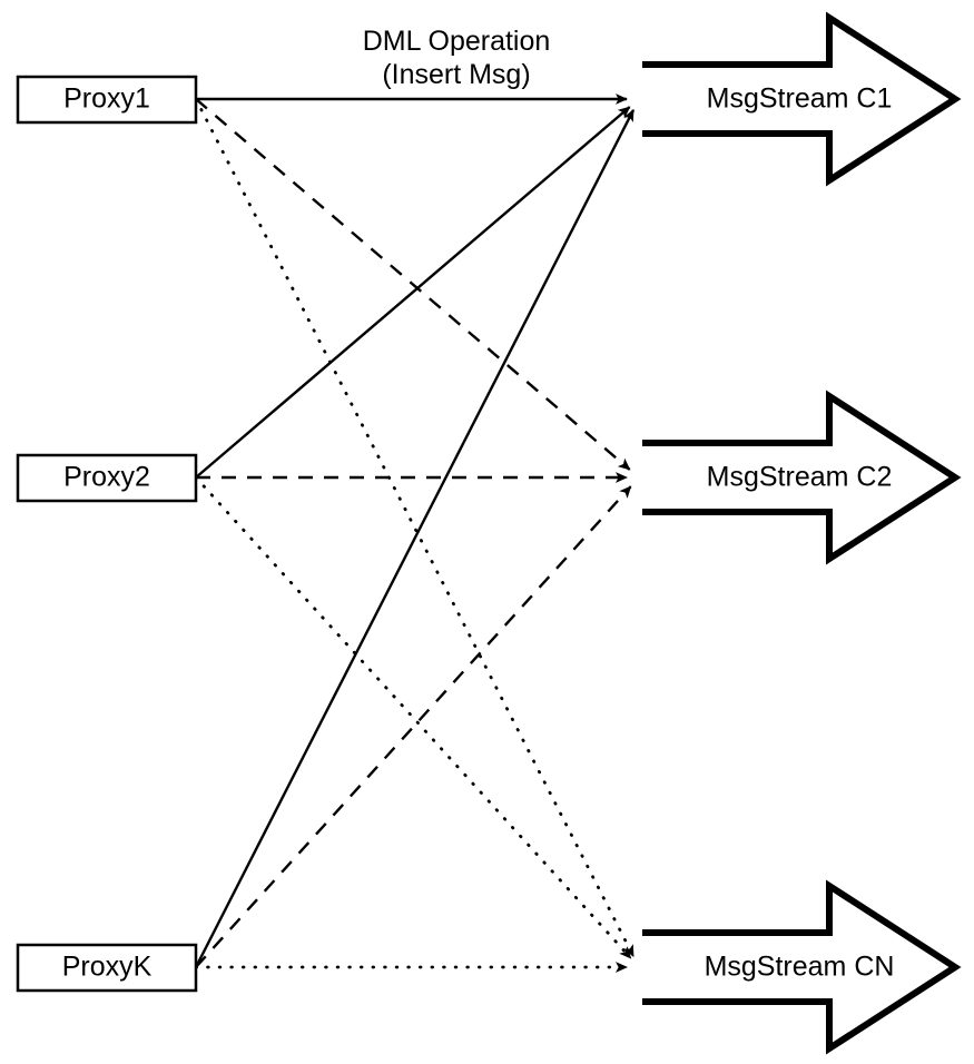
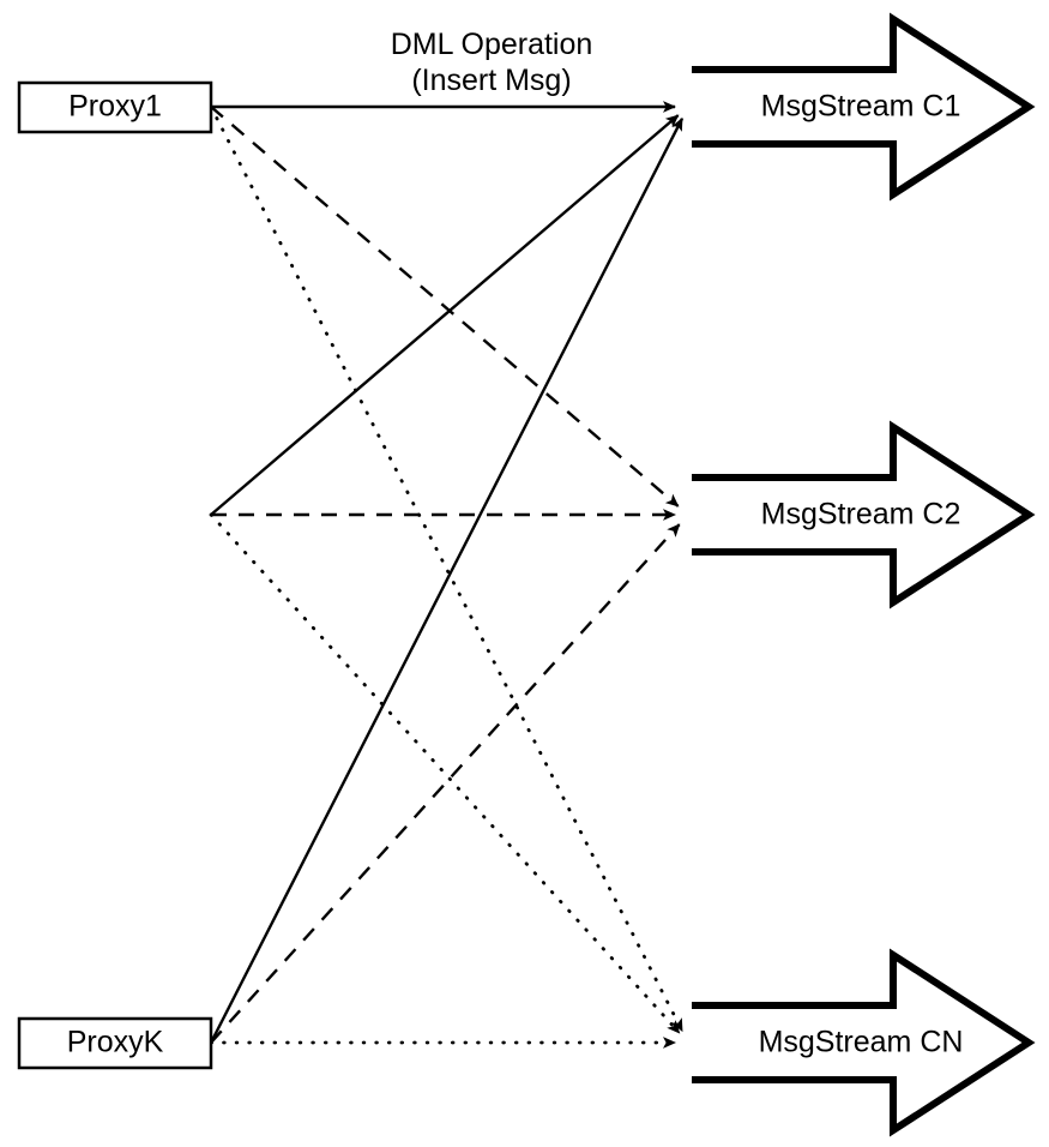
  Proxy1
- Proxy2
  ProxyK
  MsgStream C1
  MsgStream C2
  MsgStream CN
  DML Operation
  (Insert Msg)
